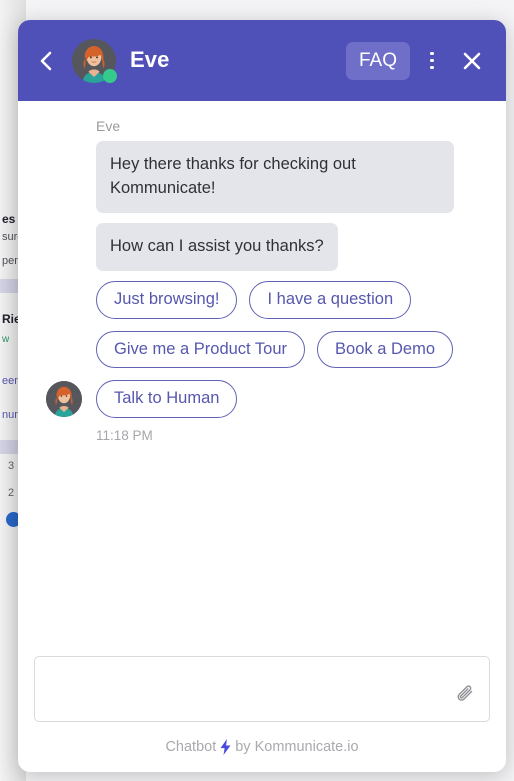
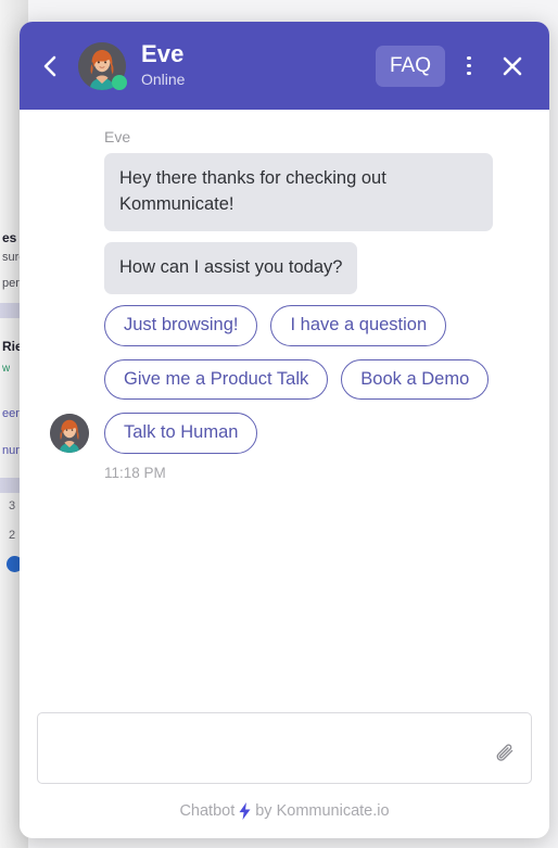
  Eve
+ Online
  FAQ
  Eve
  Hey there thanks for checking out Kommunicate!
- How can I assist you thanks?
+ How can I assist you today?
  Just browsing!
  I have a question
- Give me a Product Tour
+ Give me a Product Talk
  Book a Demo
  Talk to Human
  11:18 PM
  Chatbot
  by Kommunicate.io
